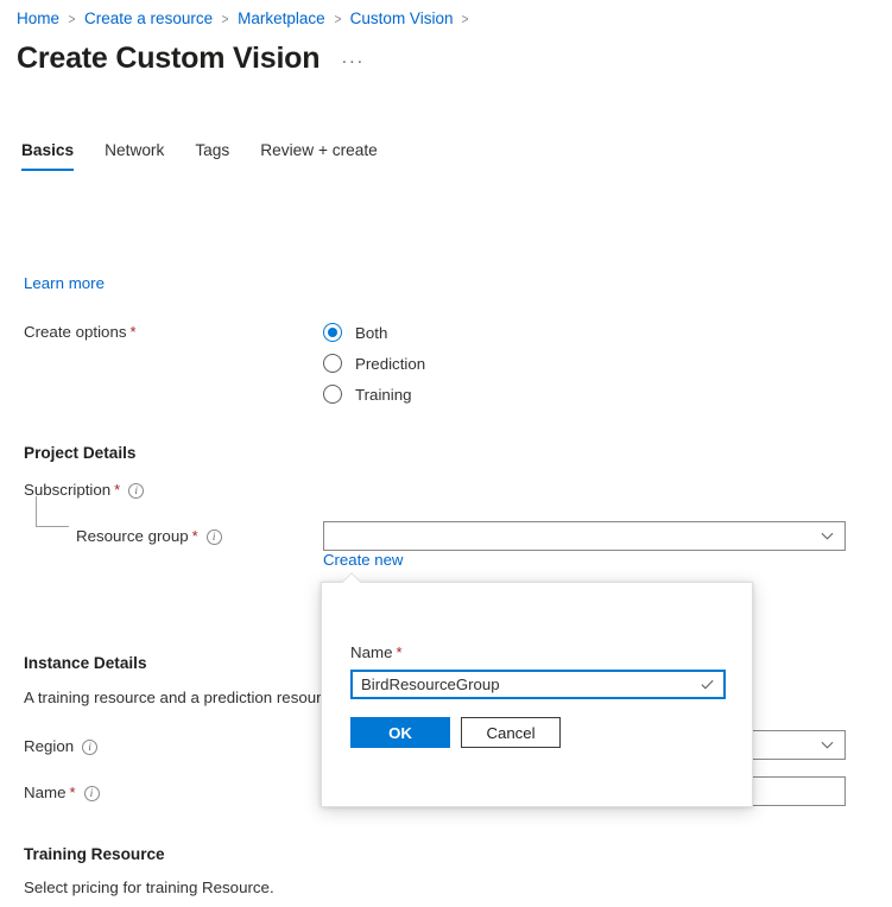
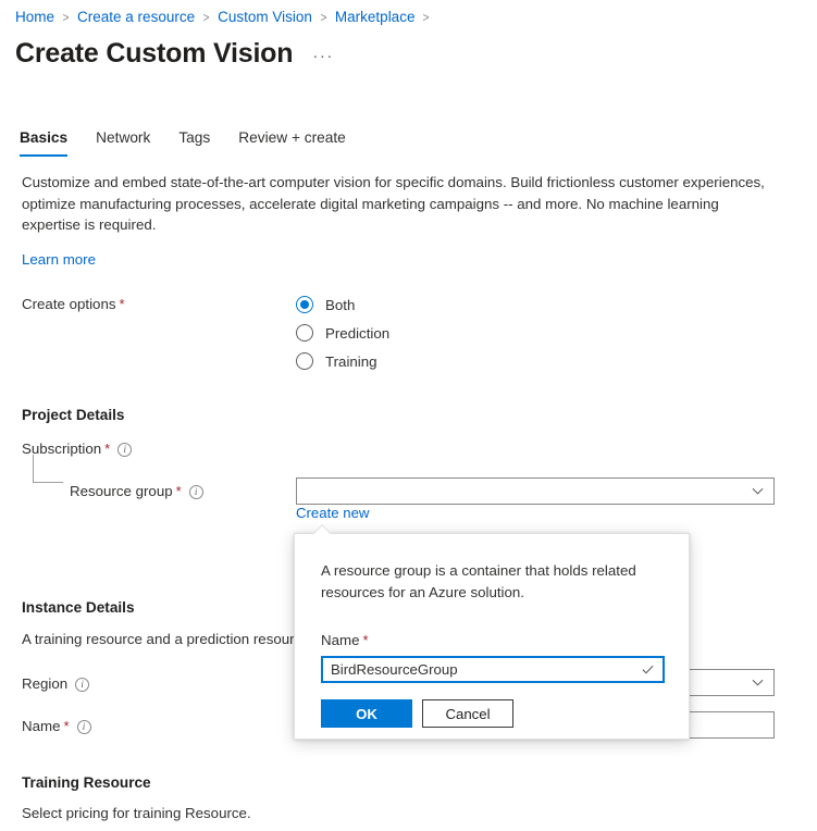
  Home
  >
  Create a resource
  >
- Marketplace
+ Custom Vision
  >
- Custom Vision
+ Marketplace
  >
  Create Custom Vision
  ···
  Basics
  Network
  Tags
  Review + create
+ Customize and embed state-of-the-art computer vision for specific domains. Build frictionless customer experiences, optimize manufacturing processes, accelerate digital marketing campaigns -- and more. No machine learning expertise is required.
  Learn more
  Create options
  *
  Both
  Prediction
  Training
  Project Details
  Subscription
  *
  i
  Resource group
  *
  i
  Create new
  Instance Details
  A training resource and a prediction resour
  Region
  i
  Name
  *
  i
  Training Resource
  Select pricing for training Resource.
+ A resource group is a container that holds related resources for an Azure solution.
  Name
  *
  BirdResourceGroup
  OK
  Cancel
